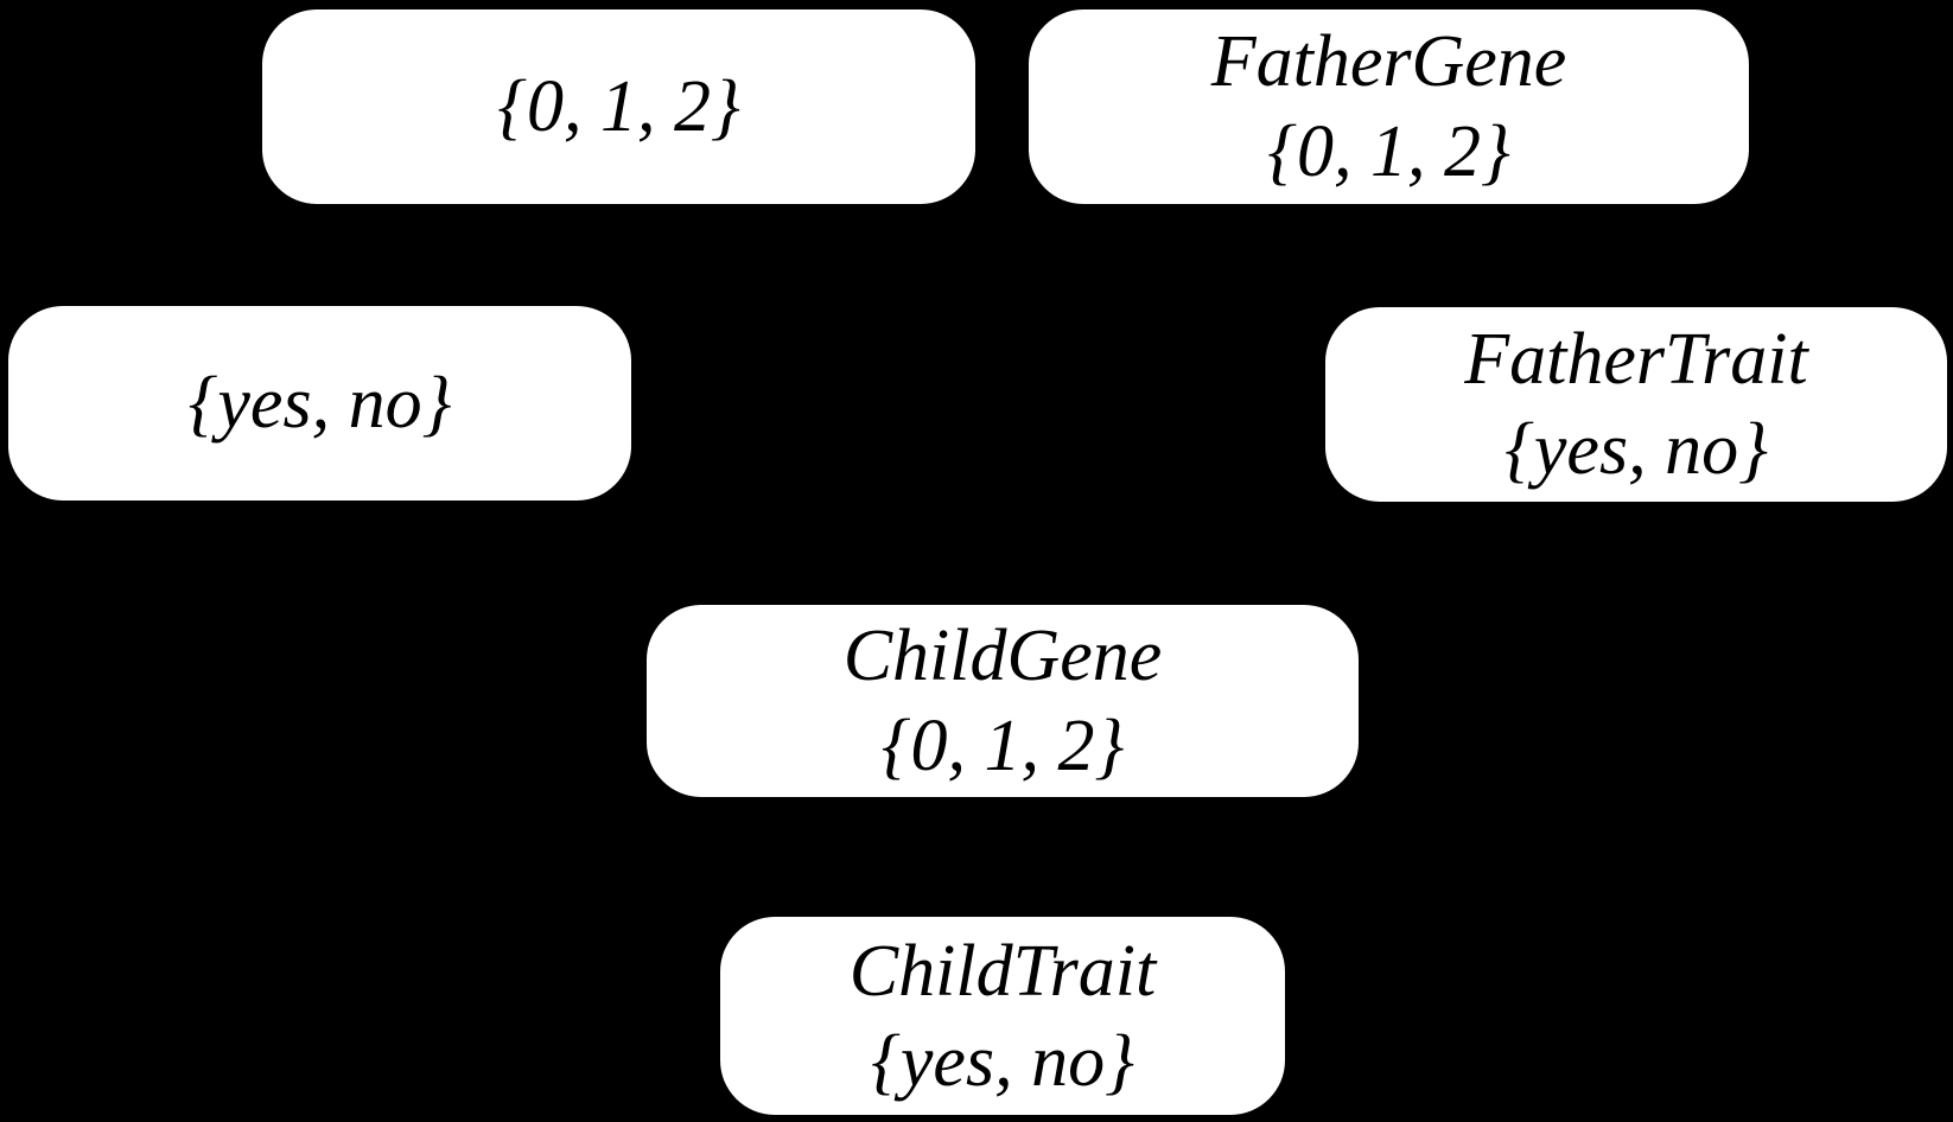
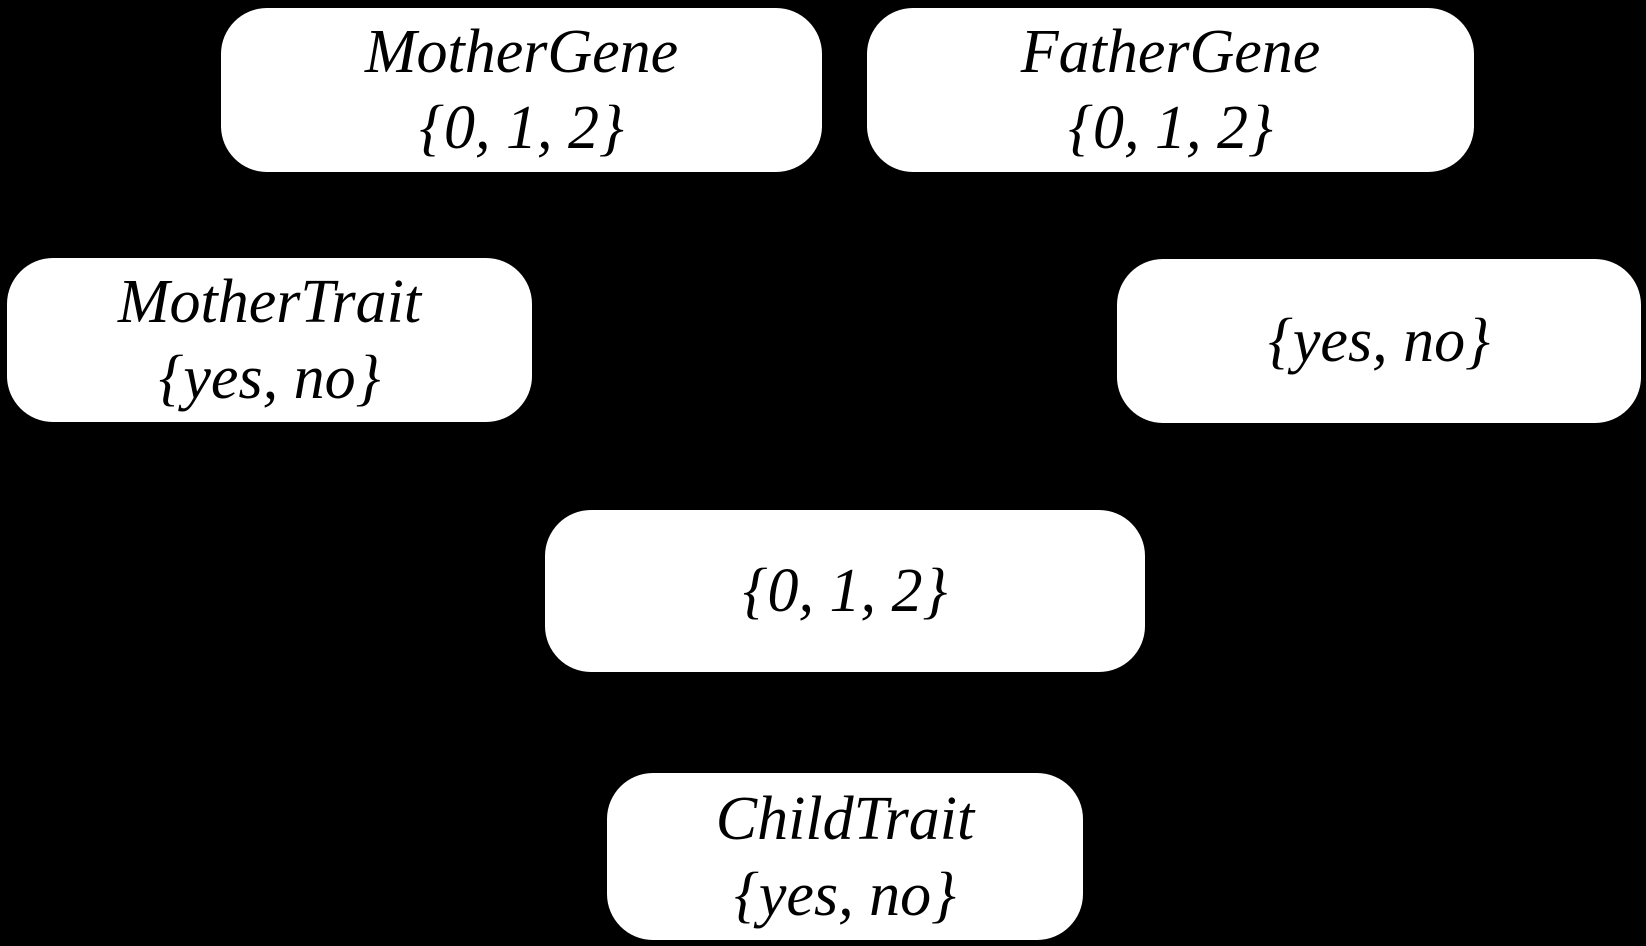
+ MotherGene
  {0, 1, 2}
  FatherGene
  {0, 1, 2}
+ MotherTrait
  {yes, no}
- FatherTrait
  {yes, no}
- ChildGene
  {0, 1, 2}
  ChildTrait
  {yes, no}
